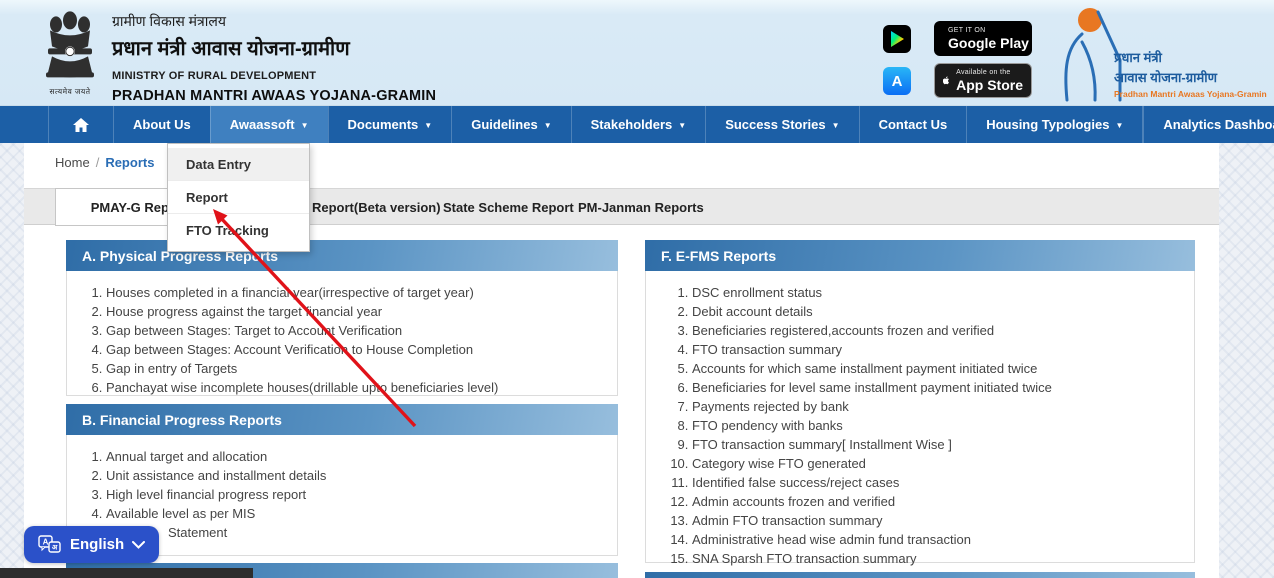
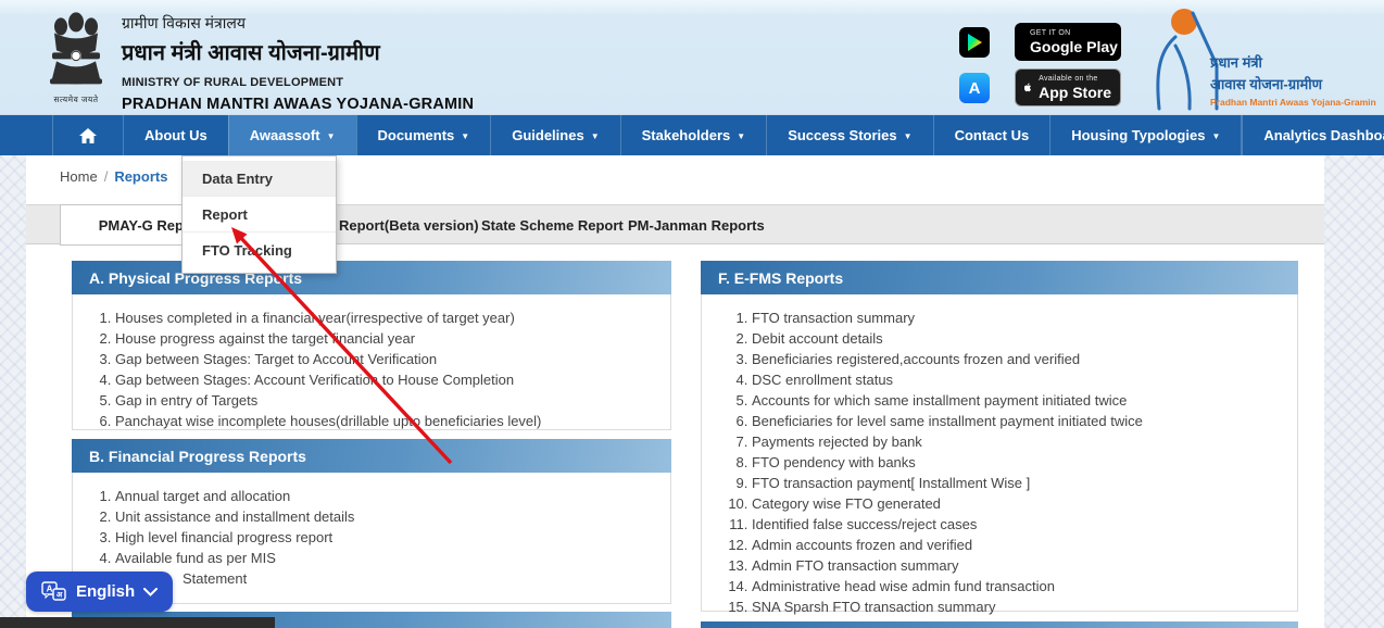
  सत्यमेव जयते
  ग्रामीण विकास मंत्रालय
  प्रधान मंत्री आवास योजना-ग्रामीण
  MINISTRY OF RURAL DEVELOPMENT
  PRADHAN MANTRI AWAAS YOJANA-GRAMIN
  A
  Google Play
  App Store
  प्रधान मंत्री
  आवास योजना-ग्रामीण
  Pradhan Mantri Awaas Yojana-Gramin
  About Us
  Awaassoft
  ▼
  Documents
  ▼
  Guidelines
  ▼
  Stakeholders
  ▼
  Success Stories
  ▼
  Contact Us
  Housing Typologies
  ▼
  Analytics Dashbo
  Home / Reports
  PMAY-G Rep
  Report(Beta version)
  State Scheme Report
  PM-Janman Reports
  A. Physical Progress Reprts
  Houses completed in a financial year(irrespective of target year)
  House progress against the targetinancial year
  Gap between Stages: Target to Accout Verification
  Gap between Stages: Account Verificatio to House Completion
  Gap in entry of Targets
  Panchayat wise incomplete houses(drillable upo beneficiaries level)
  B. Financial Progress Reports
  Annual target and allocation
  Unit assistance and installment details
  High level financial progress report
- Available level as per MIS
+ Available fund as per MIS
  Statement
  F. E-FMS Reports
- DSC enrollment status
+ FTO transaction summary
  Debit account details
  Beneficiaries registered,accounts frozen and verified
- FTO transaction summary
+ DSC enrollment status
  Accounts for which same installment payment initiated twice
  Beneficiaries for level same installment payment initiated twice
  Payments rejected by bank
  FTO pendency with banks
- FTO transaction summary[ Installment Wise ]
+ FTO transaction payment[ Installment Wise ]
  Category wise FTO generated
  Identified false success/reject cases
  Admin accounts frozen and verified
  Admin FTO transaction summary
  Administrative head wise admin fund transaction
  SNA Sparsh FTO transaction summary
  Data Entry
  Report
  FTO Trcking
  A
  English
